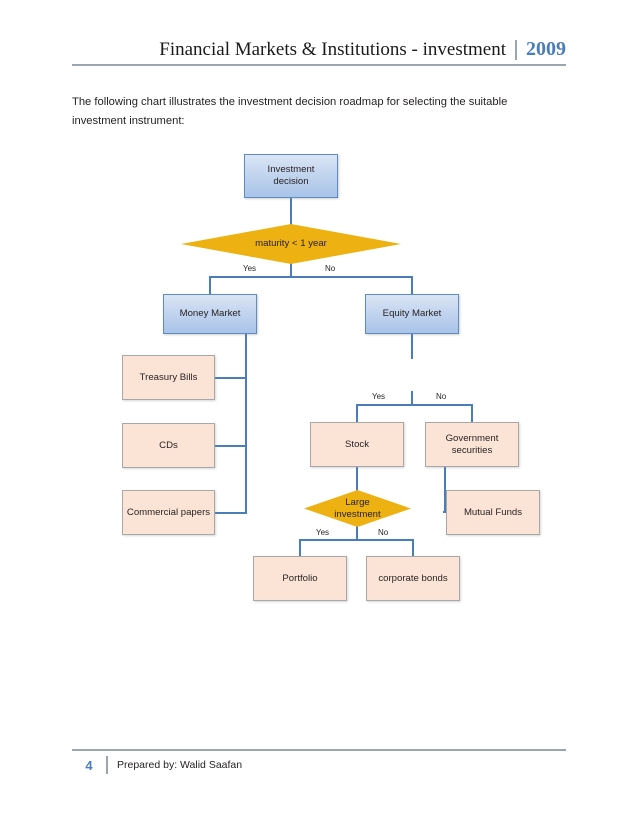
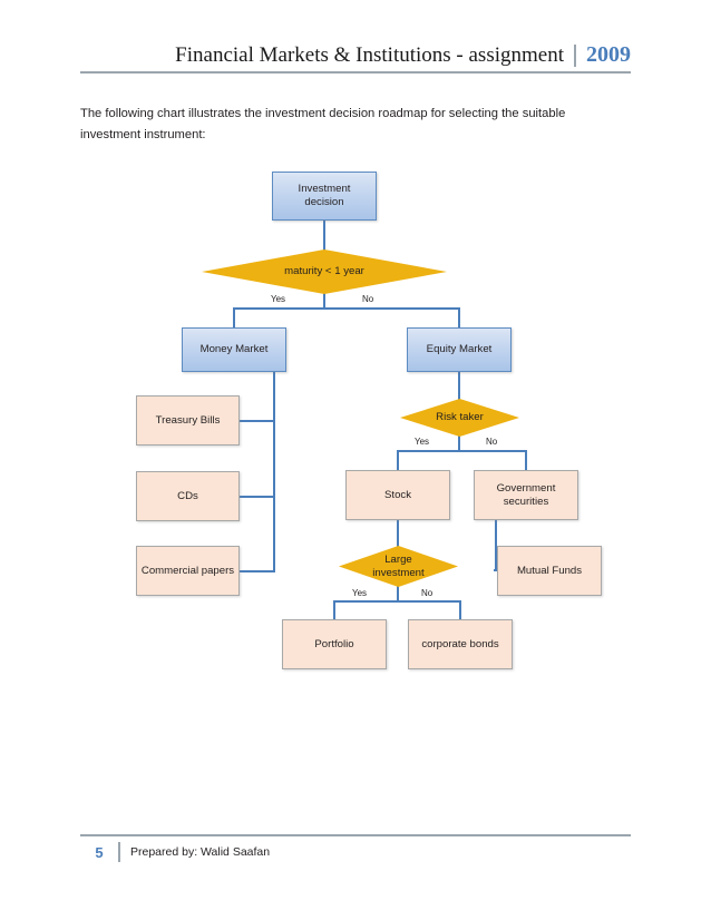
- Financial Markets & Institutions - investment
+ Financial Markets & Institutions - assignment
  2009
  The following chart illustrates the investment decision roadmap for selecting the suitable investment instrument:
  Investment
  decision
  maturity < 1 year
  Yes
  No
  Money Market
  Equity Market
  Treasury Bills
  CDs
  Commercial papers
+ Risk taker
  Yes
  No
  Stock
  Government
  securities
  Mutual Funds
  Large
  investment
  Yes
  No
  Portfolio
  corporate bonds
- 4
+ 5
  Prepared by: Walid Saafan
